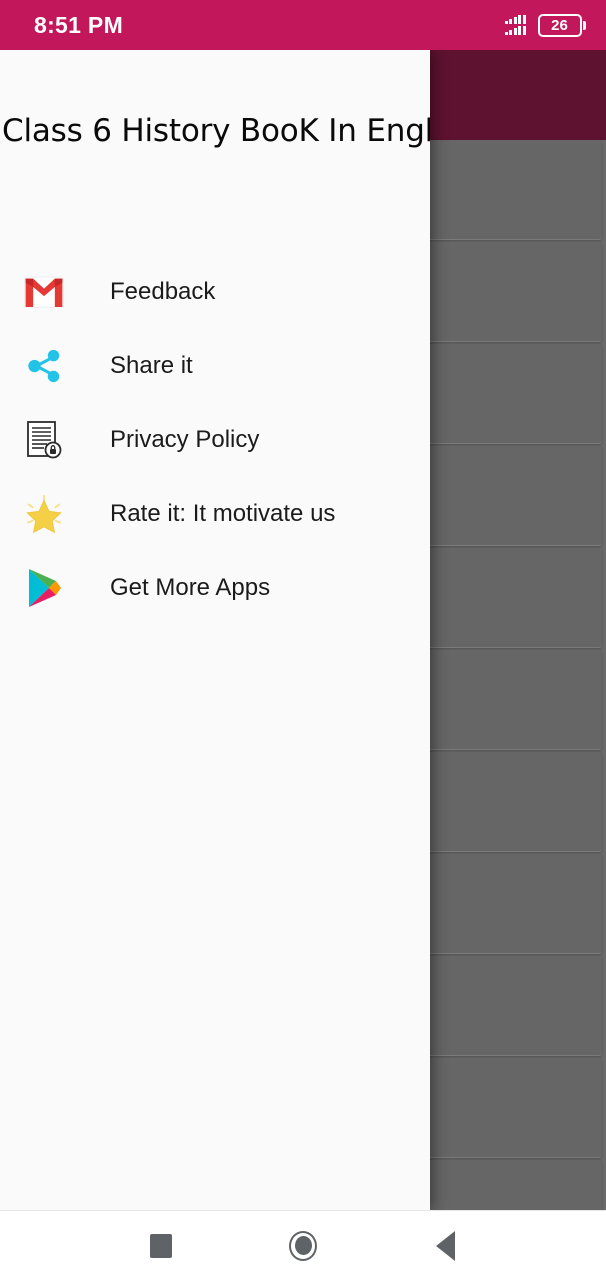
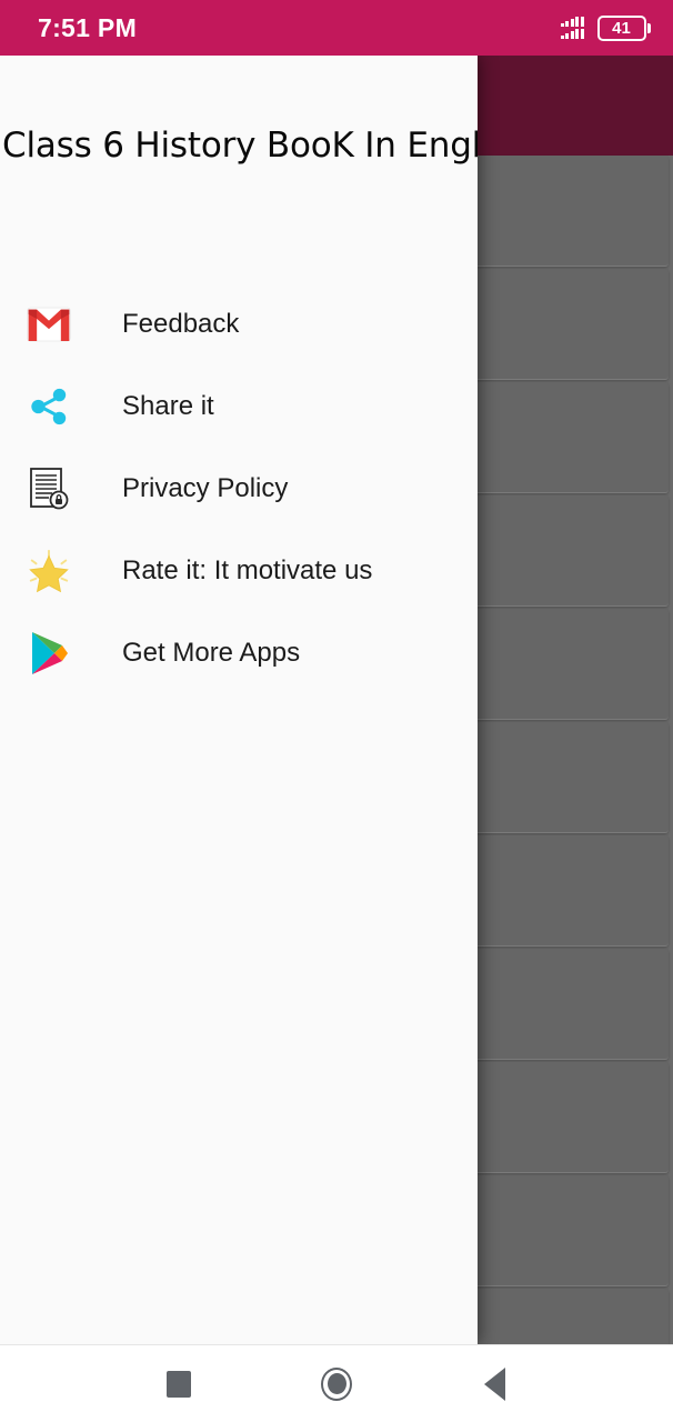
- 8:51 PM
+ 7:51 PM
- 26
+ 41
  Class 6 History BooK In Engl
  Feedback
  Share it
  Privacy Policy
  Rate it: It motivate us
  Get More Apps
